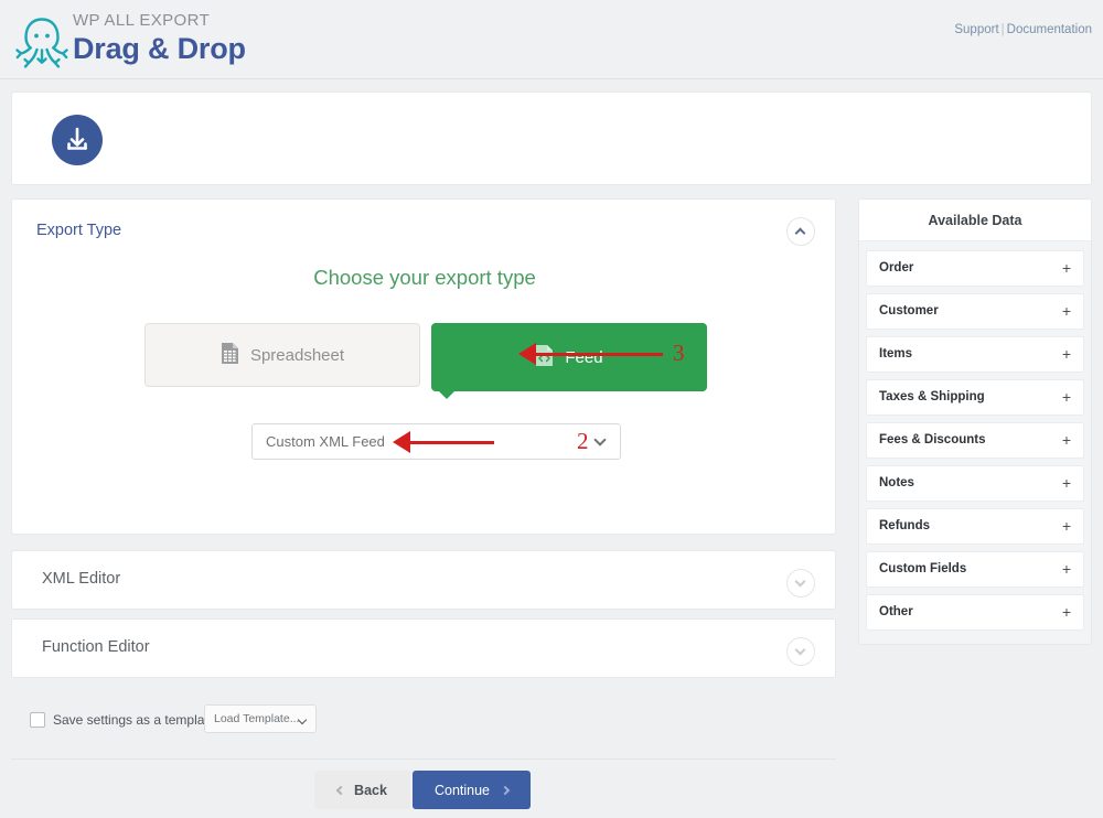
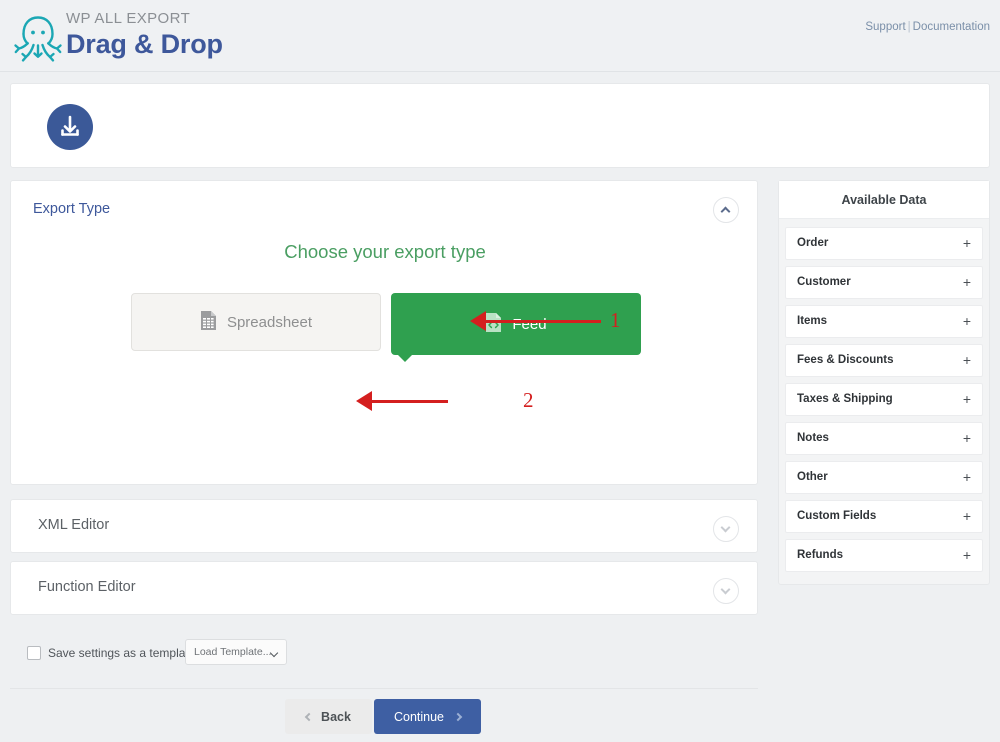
  WP ALL EXPORT
  Drag & Drop
  Support | Documentation
  Export Type
  Choose your export type
  Spreadsheet
  Feed
- Custom XML Feed
- 3
+ 1
  2
  XML Editor
  Function Editor
  Save settings as a templa
  Load Template...
  Back
  Continue
  Available Data
  Order
  +
  Customer
  +
  Items
  +
- Taxes & Shipping
+ Fees & Discounts
  +
- Fees & Discounts
+ Taxes & Shipping
  +
  Notes
  +
- Refunds
+ Other
  +
  Custom Fields
  +
- Other
+ Refunds
  +
